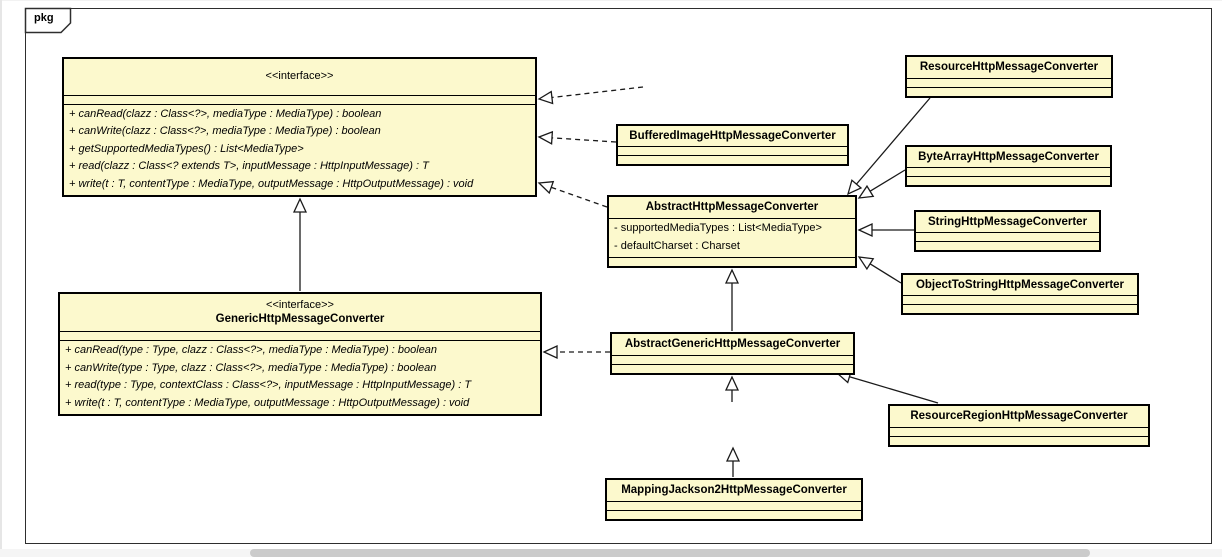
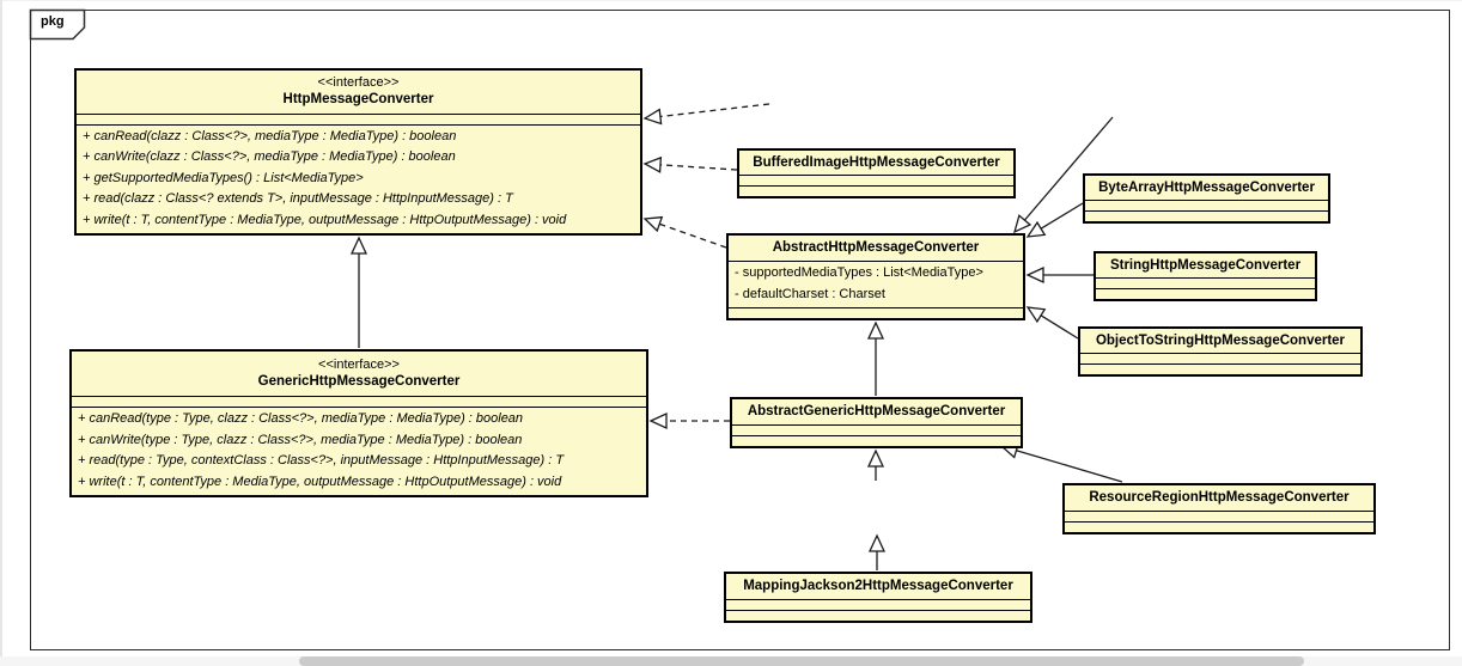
  pkg
  <<interface>>
+ HttpMessageConverter
  + canRead(clazz : Class<?>, mediaType : MediaType) : boolean
  + canWrite(clazz : Class<?>, mediaType : MediaType) : boolean
  + getSupportedMediaTypes() : List<MediaType>
  + read(clazz : Class<? extends T>, inputMessage : HttpInputMessage) : T
  + write(t : T, contentType : MediaType, outputMessage : HttpOutputMessage) : void
  <<interface>>
  GenericHttpMessageConverter
  + canRead(type : Type, clazz : Class<?>, mediaType : MediaType) : boolean
  + canWrite(type : Type, clazz : Class<?>, mediaType : MediaType) : boolean
  + read(type : Type, contextClass : Class<?>, inputMessage : HttpInputMessage) : T
  + write(t : T, contentType : MediaType, outputMessage : HttpOutputMessage) : void
  AbstractHttpMessageConverter
  - supportedMediaTypes : List<MediaType>
  - defaultCharset : Charset
  BufferedImageHttpMessageConverter
- ResourceHttpMessageConverter
  ByteArrayHttpMessageConverter
  StringHttpMessageConverter
  ObjectToStringHttpMessageConverter
  AbstractGenericHttpMessageConverter
  ResourceRegionHttpMessageConverter
  MappingJackson2HttpMessageConverter
